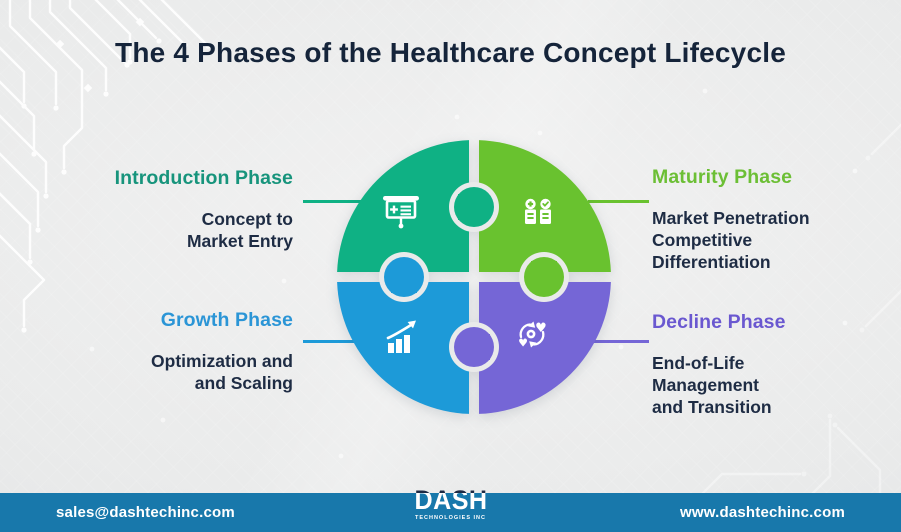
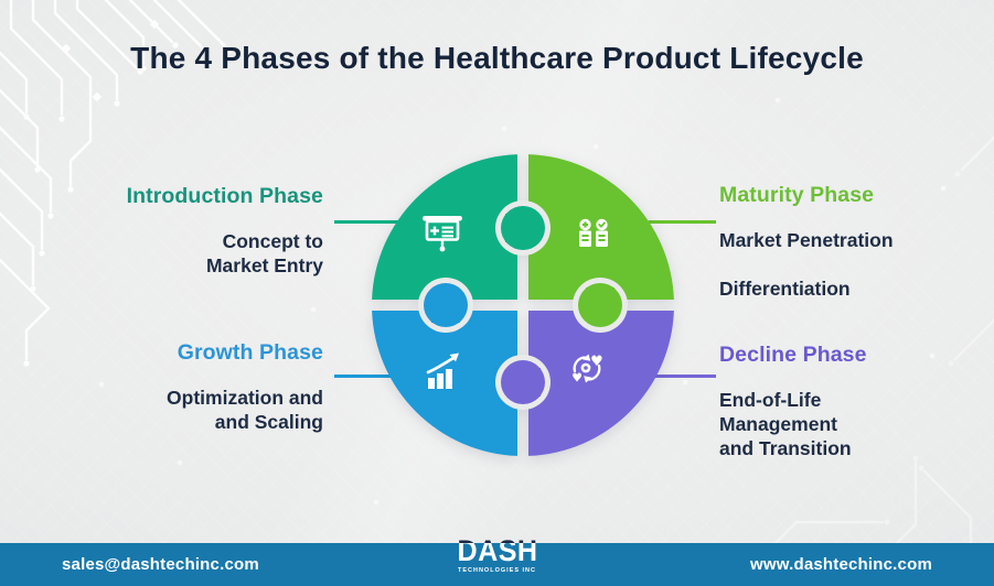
- The 4 Phases of the Healthcare Concept Lifecycle
+ The 4 Phases of the Healthcare Product Lifecycle
  ♥
  ♥
  Introduction Phase
  Concept to
  Market Entry
  Maturity Phase
  Market Penetration
- Competitive
  Differentiation
  Growth Phase
  Optimization and
  and Scaling
  Decline Phase
  End-of-Life
  Management
  and Transition
  sales@dashtechinc.com
  www.dashtechinc.com
  DASH
